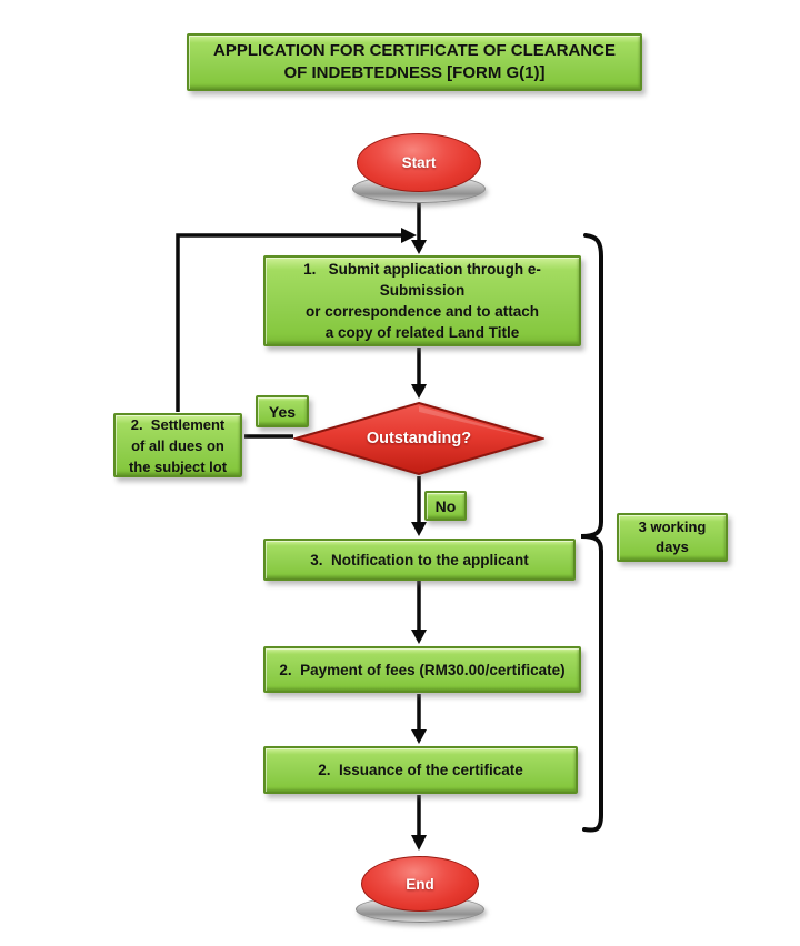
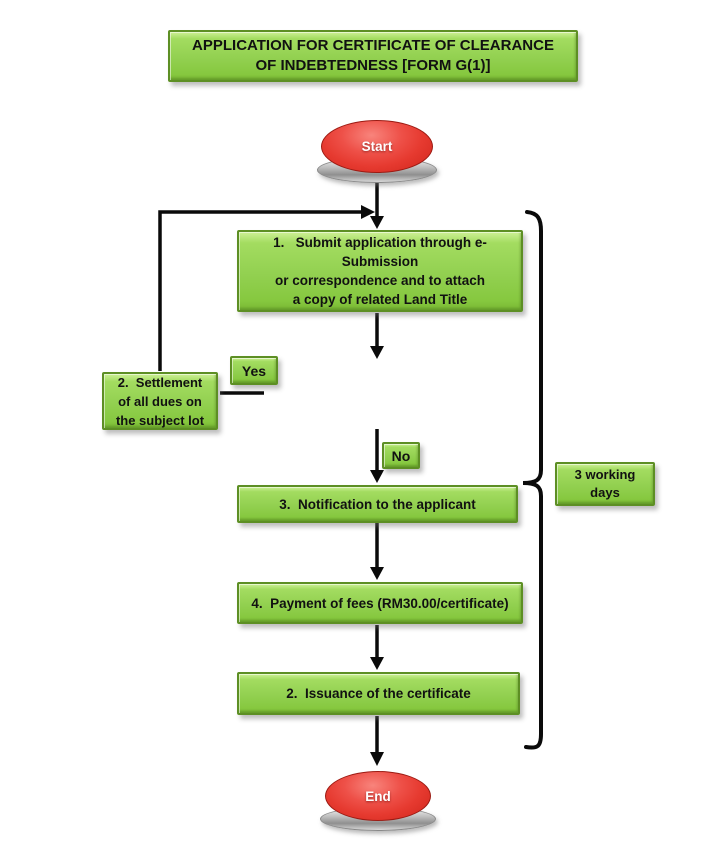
  APPLICATION FOR CERTIFICATE OF CLEARANCE
  OF INDEBTEDNESS [FORM G(1)]
  Start
  1. Submit application through e-
  Submission
  or correspondence and to attach
  a copy of related Land Title
  Yes
- Outstanding?
  2. Settlement
  of all dues on
  the subject lot
  No
  3. Notification to the applicant
  3 working
  days
- 2. Payment of fees (RM30.00/certificate)
+ 4. Payment of fees (RM30.00/certificate)
  2. Issuance of the certificate
  End
